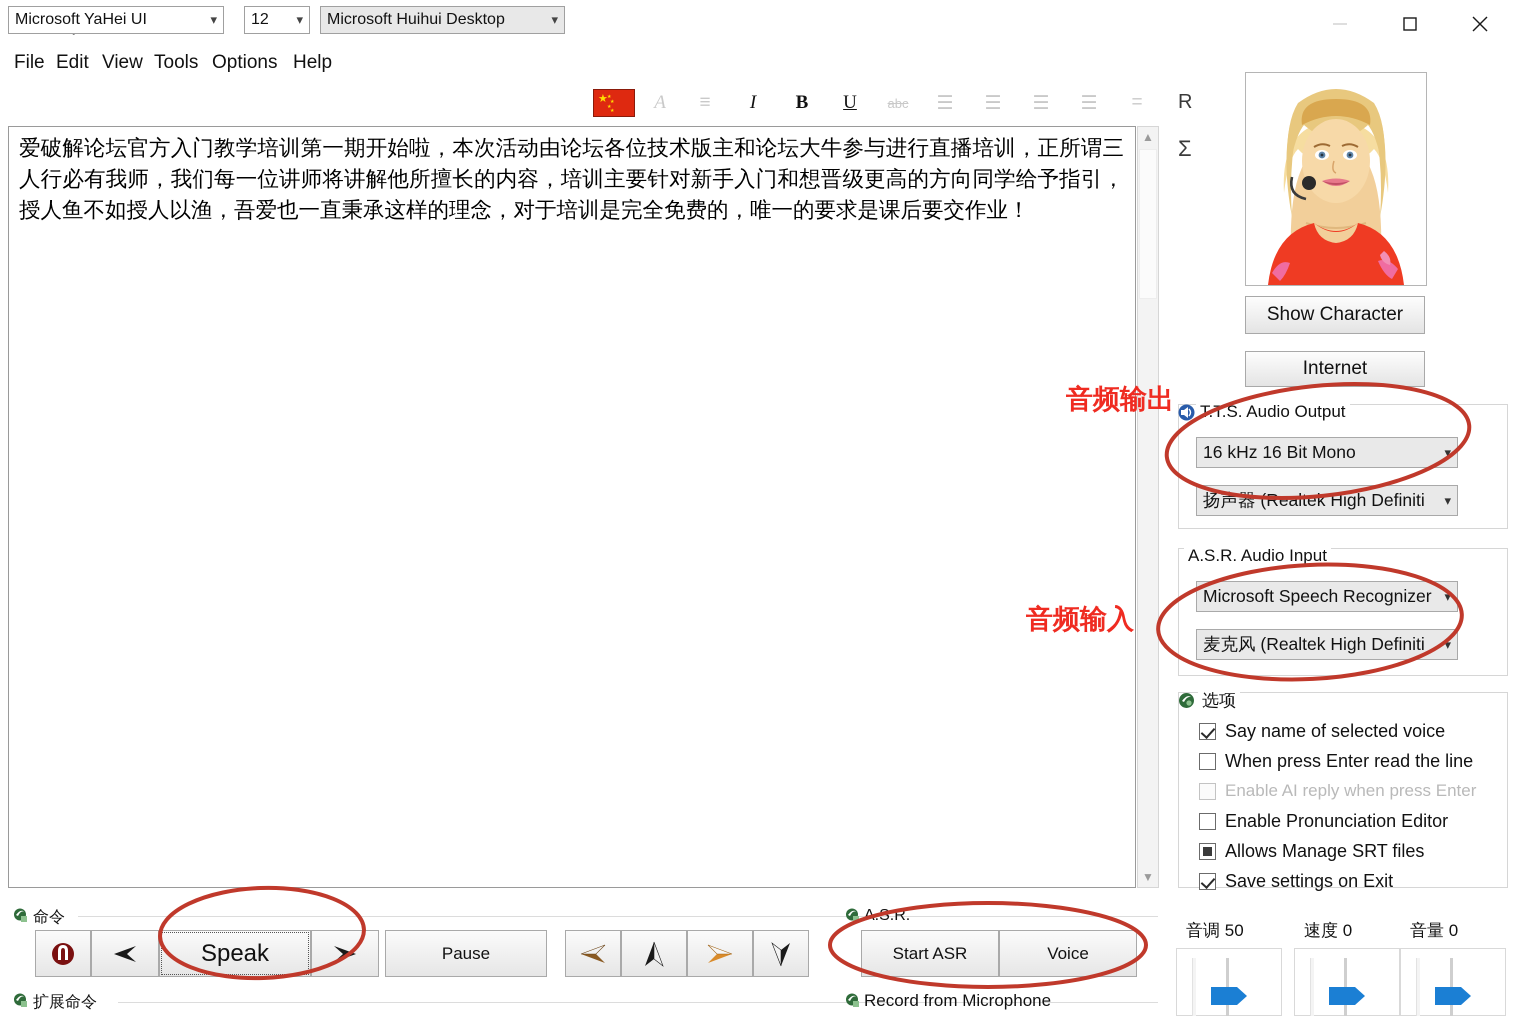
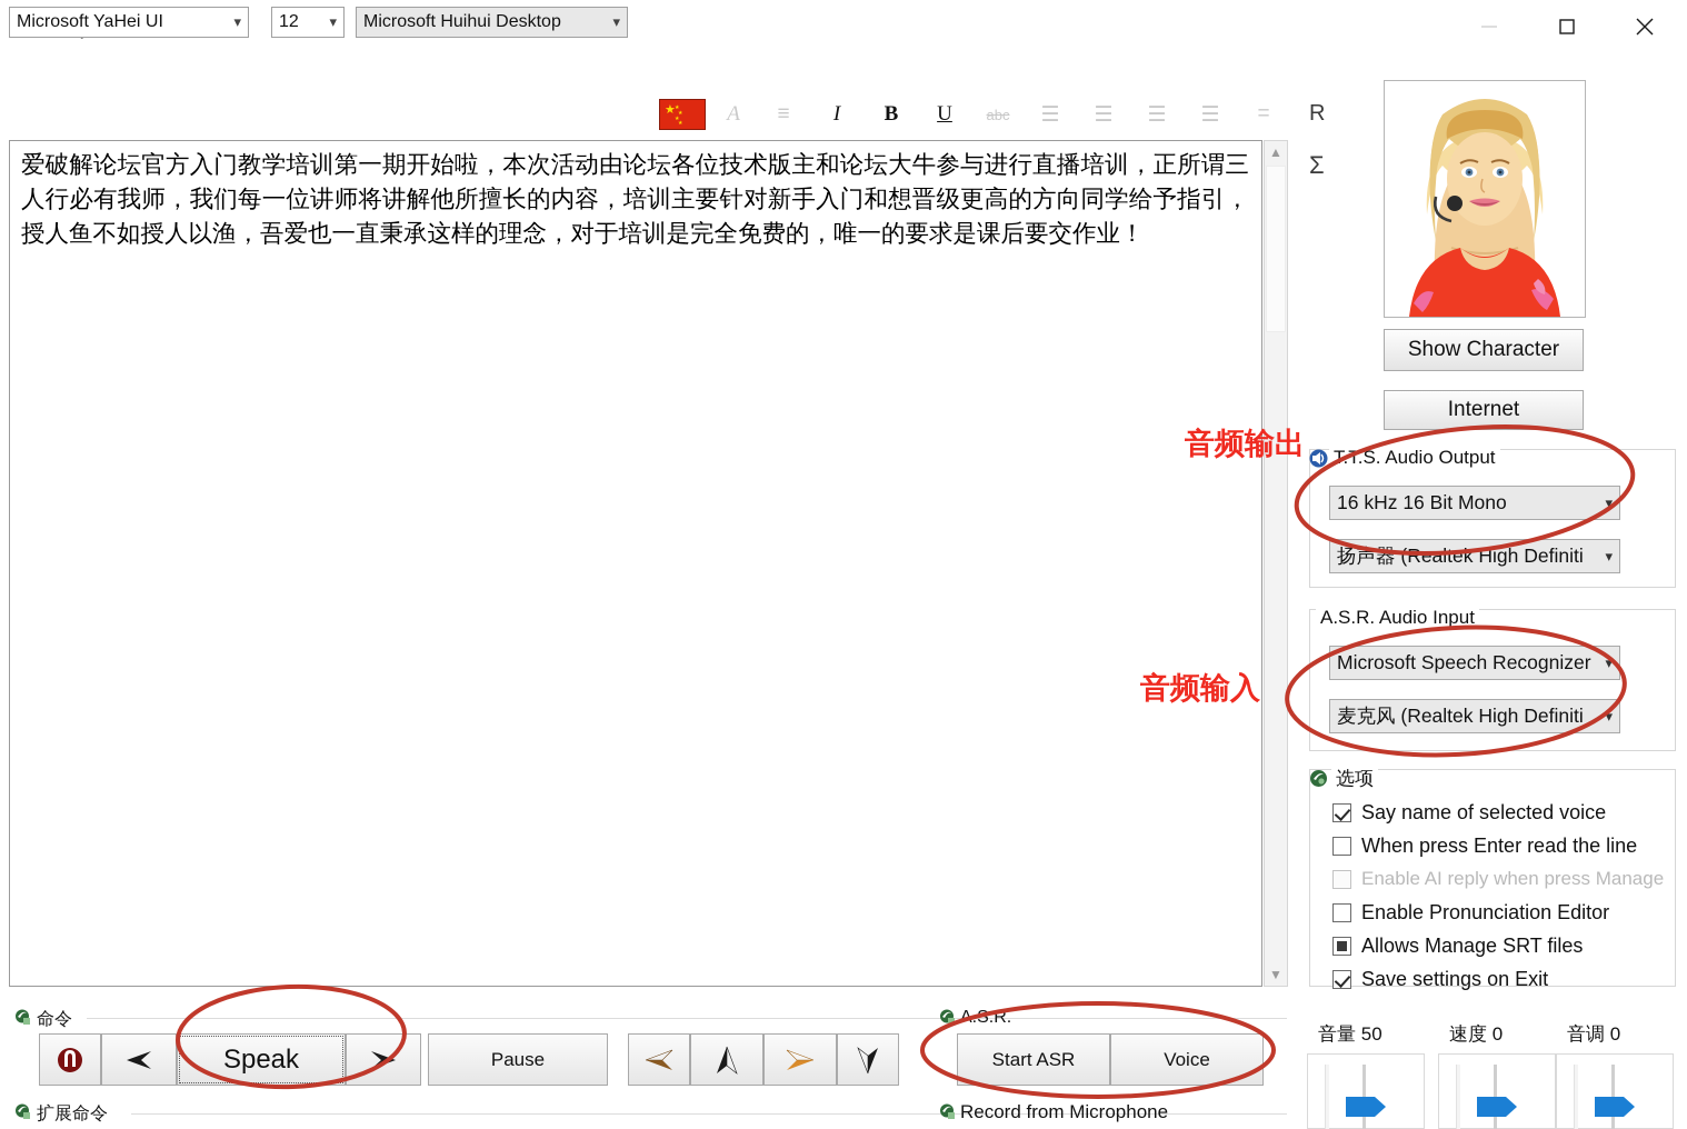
- File
- Edit
- View
- Tools
- Options
- Help
  Microsoft YaHei UI
  ▾
  12
  ▾
  Microsoft Huihui Desktop
  ▾
  ★
  A
  ≡
  I
  B
  U
  abc
  ☰
  ☰
  ☰
  ☰
  =
  R
  Σ
  爱破解论坛官方入门教学培训第一期开始啦，本次活动由论坛各位技术版主和论坛大牛参与进行直播培训，正所谓三人行必有我师，我们每一位讲师将讲解他所擅长的内容，培训主要针对新手入门和想晋级更高的方向同学给予指引，授人鱼不如授人以渔，吾爱也一直秉承这样的理念，对于培训是完全免费的，唯一的要求是课后要交作业！
  ▲
  ▼
  Show Character
  Internet
  TT.S. Audio Output
  16 kHz 16 Bit Mono
  ▾
  扬声器 (altek High Definiti
  ▾
  A.S.R. Audio Input
  Microsoft Speech Recognizer
  ▾
  麦克风 (Realtek High Definiti
  ▾
  选项
  Say name of selected voice
  When press Enter read the line
- Enable AI reply when press Enter
+ Enable AI reply when press Manage
  Enable Pronunciation Editor
  Allows Manage SRT files
  Save settings on Exit
  命令
  Speak
  Pause
  Start ASR
  Voice
  扩展命令
  Record from Microphone
- 音调 50
+ 音量 50
  速度 0
- 音量 0
+ 音调 0
  音频输出
  音频输入
